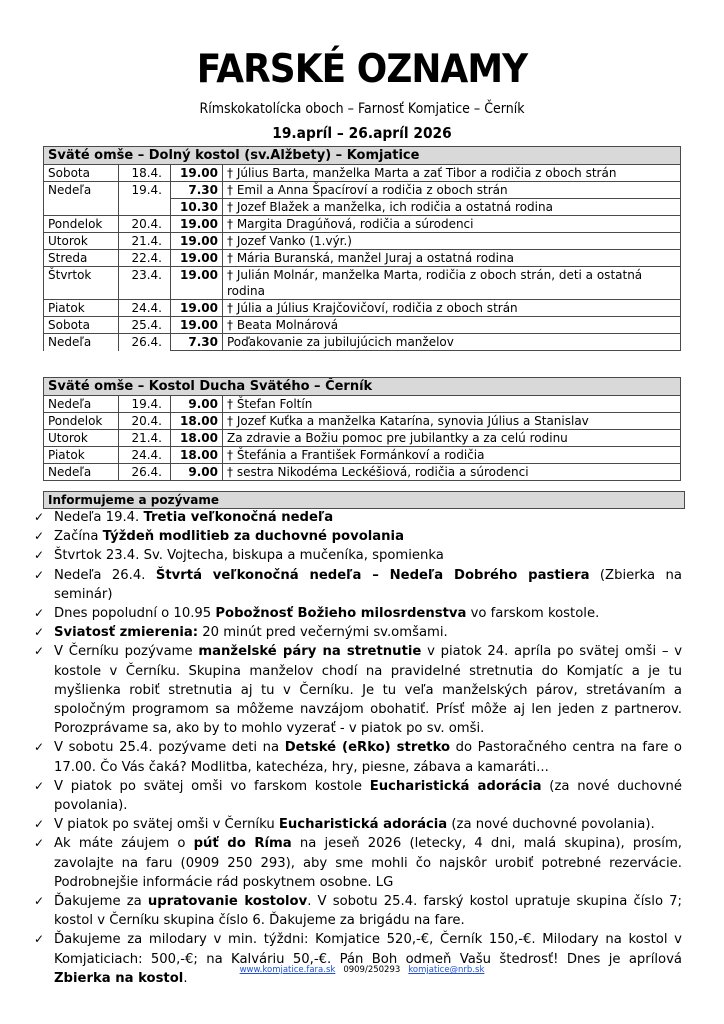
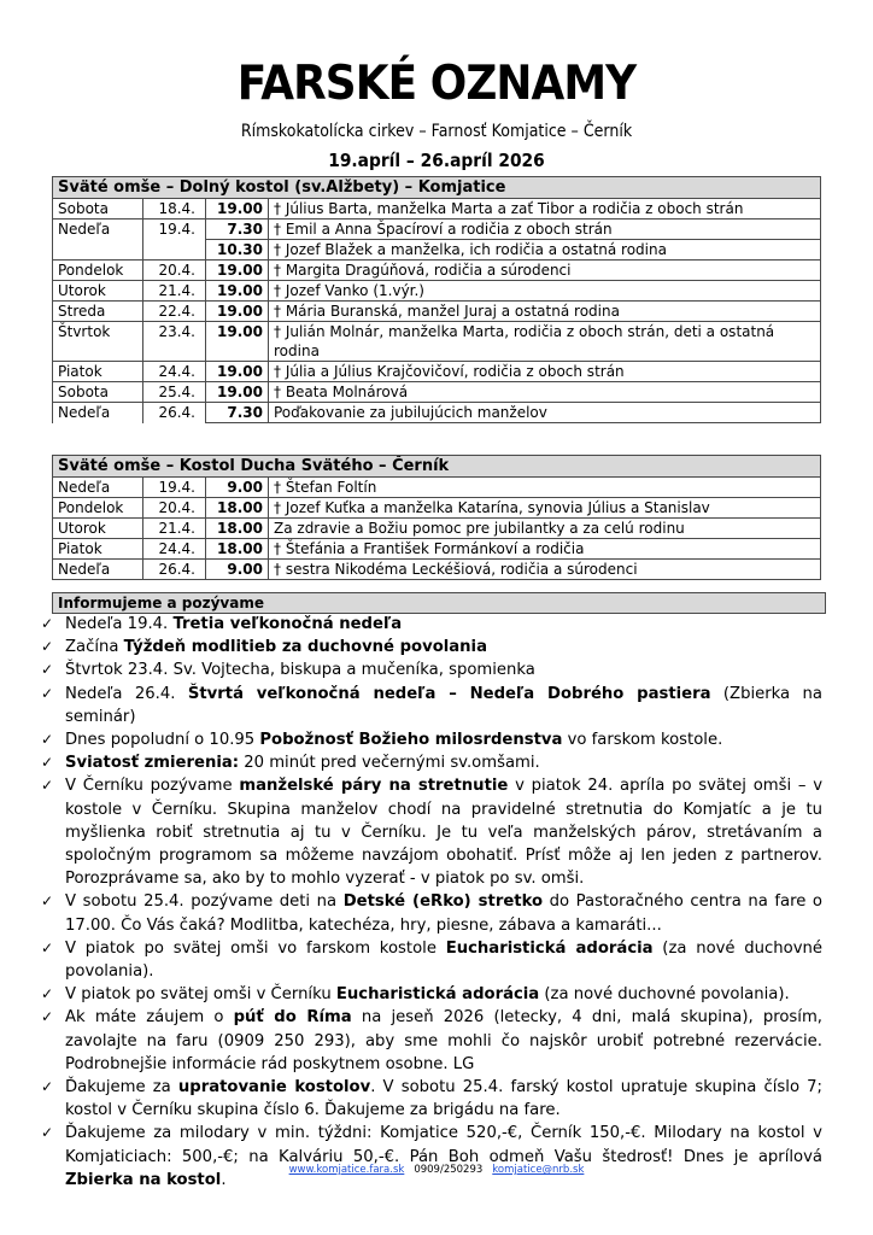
  FARSKÉ OZNAMY
- Rímskokatolícka oboch – Farnosť Komjatice – Černík
+ Rímskokatolícka cirkev – Farnosť Komjatice – Černík
  19.apríl – 26.apríl 2026
  Sväté omše – Dolný kostol (sv.Alžbety) – Komjatice
  Sobota	18.4.	19.00	† Július Barta, manželka Marta a zať Tibor a rodičia z oboch strán
  Nedeľa	19.4.	7.30	† Emil a Anna Špacíroví a rodičia z oboch strán
  		10.30	† Jozef Blažek a manželka, ich rodičia a ostatná rodina
  Pondelok	20.4.	19.00	† Margita Dragúňová, rodičia a súrodenci
  Utorok	21.4.	19.00	† Jozef Vanko (1.výr.)
  Streda	22.4.	19.00	† Mária Buranská, manžel Juraj a ostatná rodina
  Štvrtok	23.4.	19.00	† Julián Molnár, manželka Marta, rodičia z oboch strán, deti a ostatná rodina
  Piatok	24.4.	19.00	† Júlia a Július Krajčovičoví, rodičia z oboch strán
  Sobota	25.4.	19.00	† Beata Molnárová
  Nedeľa	26.4.	7.30	Poďakovanie za jubilujúcich manželov
  Sväté omše – Kostol Ducha Svätého – Černík
  Nedeľa	19.4.	9.00	† Štefan Foltín
  Pondelok	20.4.	18.00	† Jozef Kuťka a manželka Katarína, synovia Július a Stanislav
  Utorok	21.4.	18.00	Za zdravie a Božiu pomoc pre jubilantky a za celú rodinu
  Piatok	24.4.	18.00	† Štefánia a František Formánkoví a rodičia
  Nedeľa	26.4.	9.00	† sestra Nikodéma Leckéšiová, rodičia a súrodenci
  Informujeme a pozývame
  ✓
  Nedeľa 19.4. Tretia veľkonočná nedeľa
  ✓
  Začína Týždeň modlitieb za duchovné povolania
  ✓
  Štvrtok 23.4. Sv. Vojtecha, biskupa a mučeníka, spomienka
  ✓
  Nedeľa 26.4. Štvrtá veľkonočná nedeľa – Nedeľa Dobrého pastiera (Zbierka na seminár)
  ✓
  Dnes popoludní o 10.95 Pobožnosť Božieho milosrdenstva vo farskom kostole.
  ✓
  Sviatosť zmierenia: 20 minút pred večernými sv.omšami.
  ✓
  V Černíku pozývame manželské páry na stretnutie v piatok 24. apríla po svätej omši – v kostole v Černíku. Skupina manželov chodí na pravidelné stretnutia do Komjatíc a je tu myšlienka robiť stretnutia aj tu v Černíku. Je tu veľa manželských párov, stretávaním a spoločným programom sa môžeme navzájom obohatiť. Prísť môže aj len jeden z partnerov. Porozprávame sa, ako by to mohlo vyzerať - v piatok po sv. omši.
  ✓
  V sobotu 25.4. pozývame deti na Detské (eRko) stretko do Pastoračného centra na fare o 17.00. Čo Vás čaká? Modlitba, katechéza, hry, piesne, zábava a kamaráti...
  ✓
  V piatok po svätej omši vo farskom kostole Eucharistická adorácia (za nové duchovné povolania).
  ✓
  V piatok po svätej omši v Černíku Eucharistická adorácia (za nové duchovné povolania).
  ✓
  Ak máte záujem o púť do Ríma na jeseň 2026 (letecky, 4 dni, malá skupina), prosím, zavolajte na faru (0909 250 293), aby sme mohli čo najskôr urobiť potrebné rezervácie. Podrobnejšie informácie rád poskytnem osobne. LG
  ✓
  Ďakujeme za upratovanie kostolov. V sobotu 25.4. farský kostol upratuje skupina číslo 7; kostol v Černíku skupina číslo 6. Ďakujeme za brigádu na fare.
  ✓
  Ďakujeme za milodary v min. týždni: Komjatice 520,-€, Černík 150,-€. Milodary na kostol v Komjaticiach: 500,-€; na Kalváriu 50,-€. Pán Boh odmeň Vašu štedrosť! Dnes je aprílová Zbierka na kostol.
  www.komjatice.fara.sk 0909/250293 komjatice@nrb.sk
